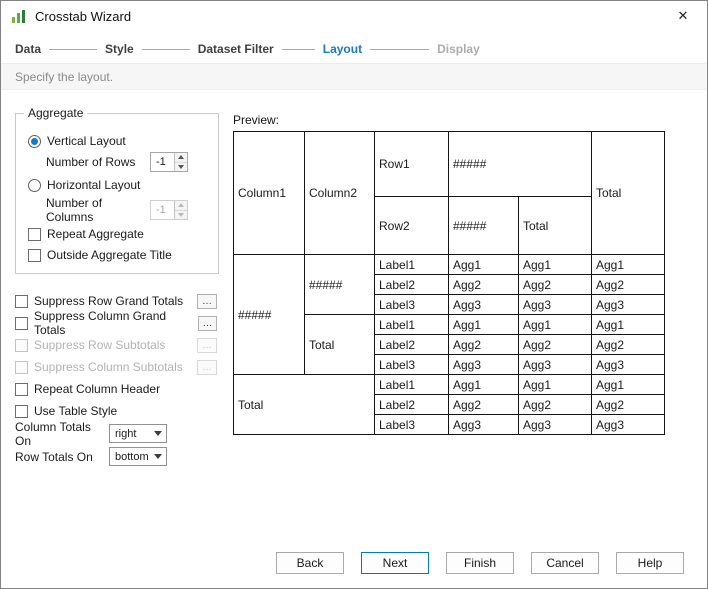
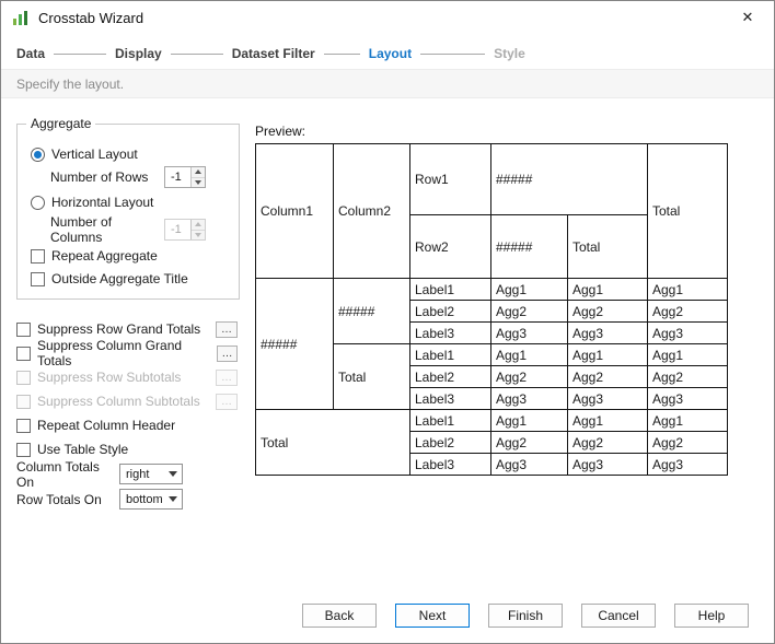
  Crosstab Wizard
  ✕
  Data
- Style
+ Display
  Dataset Filter
  Layout
- Display
+ Style
  Specify the layout.
  Aggregate
  Vertical Layout
  Number of Rows
  -1
  Horizontal Layout
  Number of Columns
  -1
  Repeat Aggregate
  Outside Aggregate Title
  Suppress Row Grand Totals
  …
  Suppress Column Grand Totals
  …
  Suppress Row Subtotals
  …
  Suppress Column Subtotals
  …
  Repeat Column Header
  Use Table Style
  Column Totals On
  right
  Row Totals On
  bottom
  Preview:
  Column1	Column2	Row1	#####	Total
  Row2	#####	Total
  #####	#####	Label1	Agg1	Agg1	Agg1
  Label2	Agg2	Agg2	Agg2
  Label3	Agg3	Agg3	Agg3
  Total	Label1	Agg1	Agg1	Agg1
  Label2	Agg2	Agg2	Agg2
  Label3	Agg3	Agg3	Agg3
  Total	Label1	Agg1	Agg1	Agg1
  Label2	Agg2	Agg2	Agg2
  Label3	Agg3	Agg3	Agg3
  Back
  Next
  Finish
  Cancel
  Help
